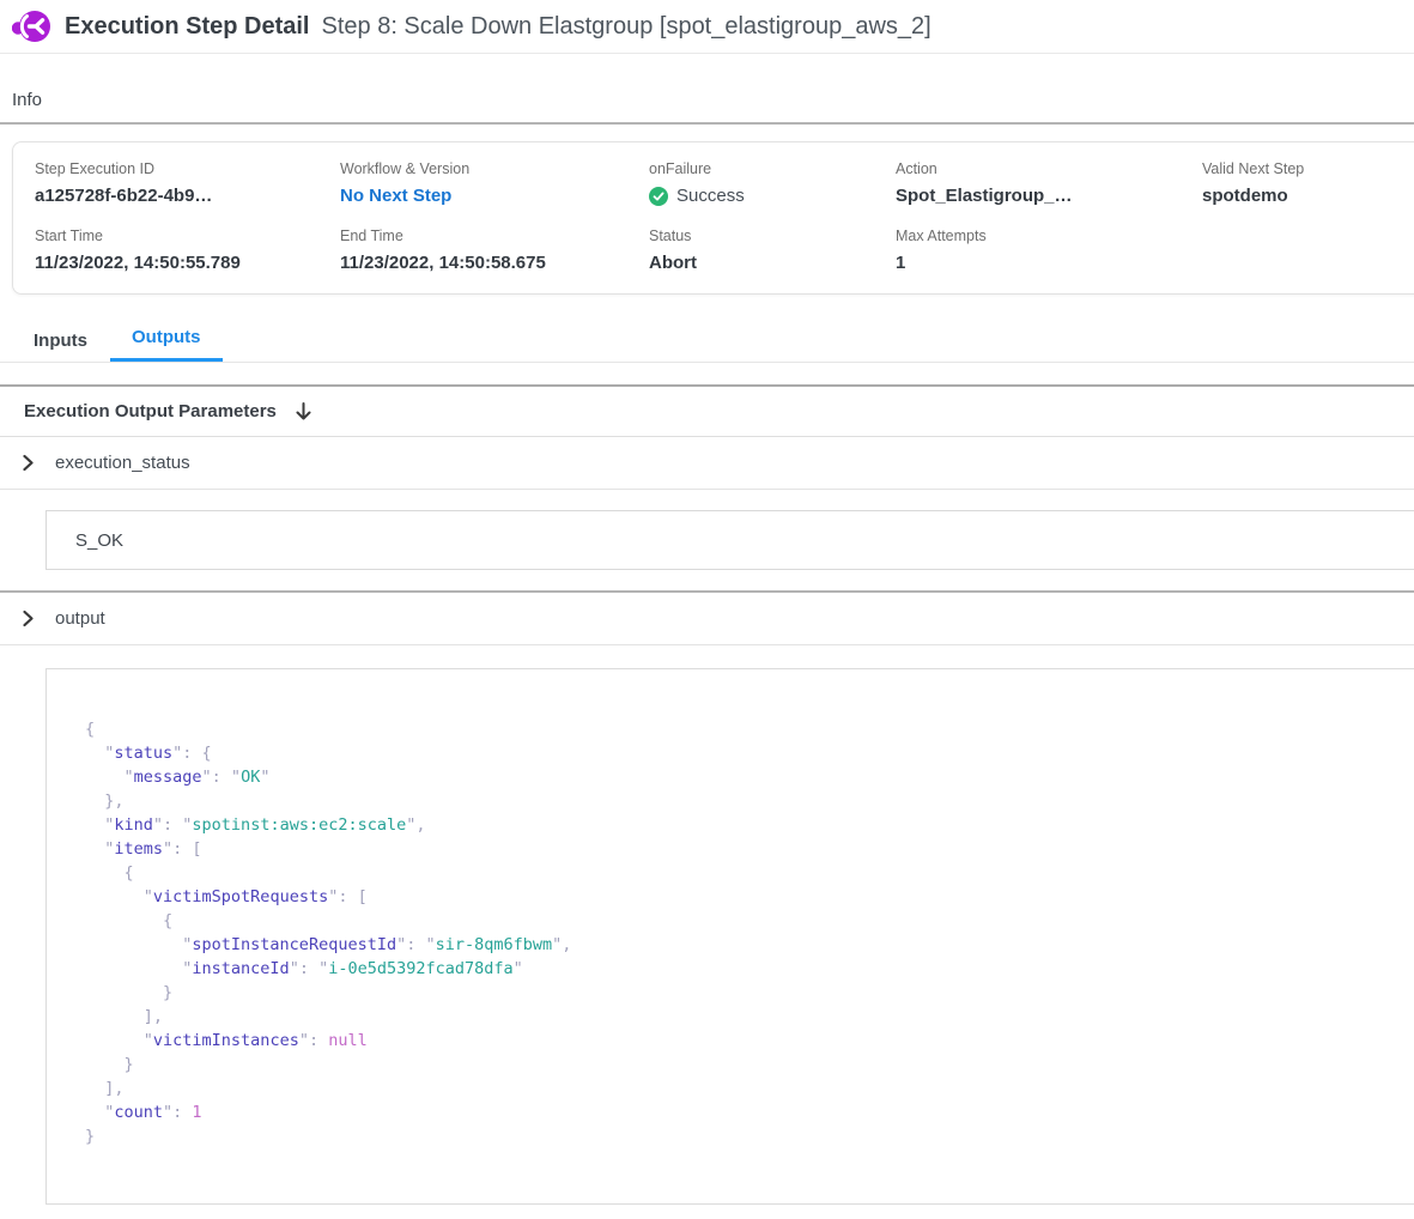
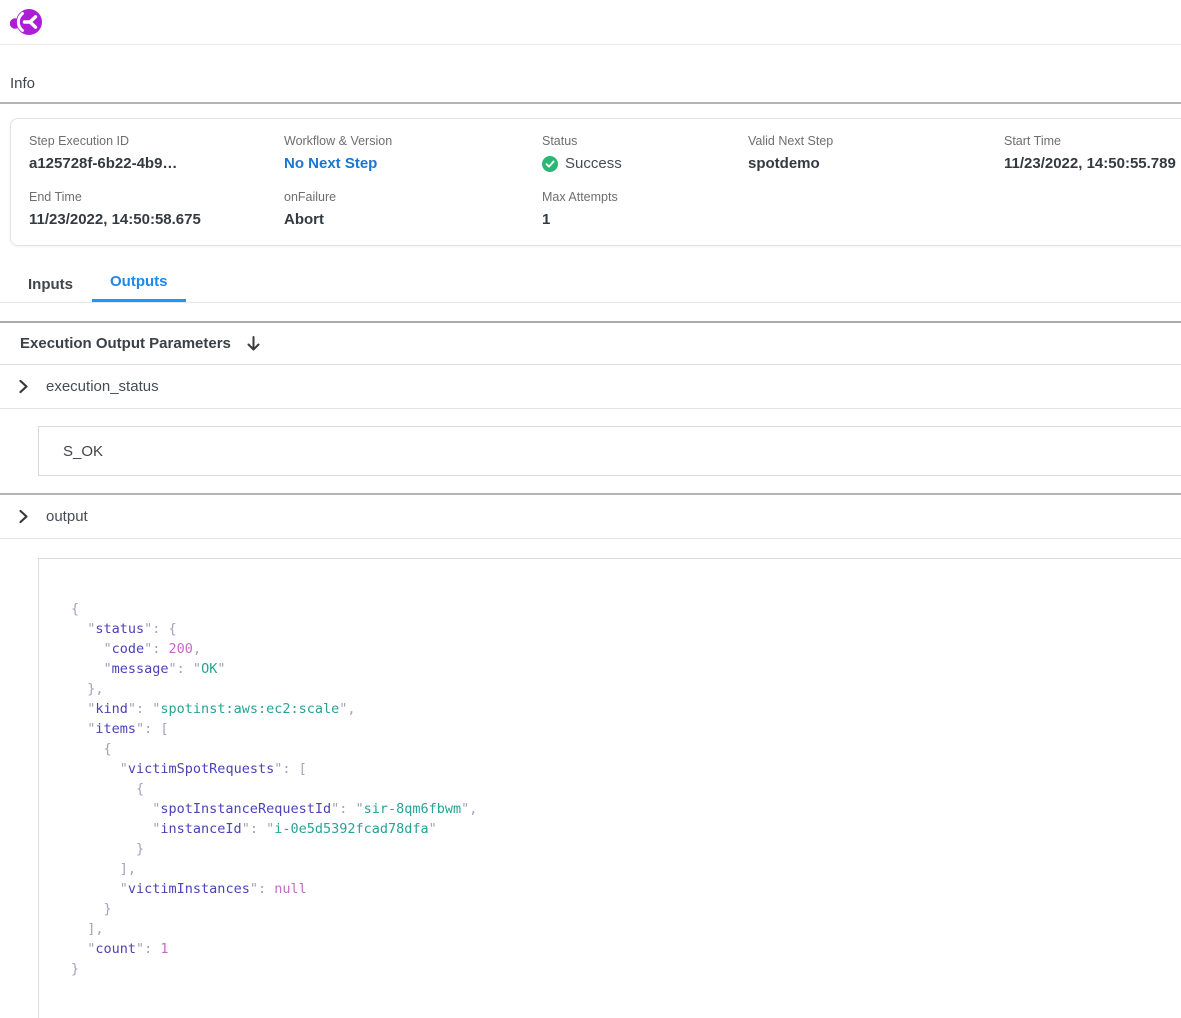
- Execution Step Detail
- Step 8: Scale Down Elastgroup [spot_elastigroup_aws_2]
  Info
  Step Execution ID
  a125728f-6b22-4b9…
  Workflow & Version
  No Next Step
- onFailure
+ Status
  Success
- Action
- Spot_Elastigroup_…
  Valid Next Step
  spotdemo
  Start Time
  11/23/2022, 14:50:55.789
  End Time
  11/23/2022, 14:50:58.675
- Status
+ onFailure
  Abort
  Max Attempts
  1
  Inputs
  Outputs
  Execution Output Parameters
  execution_status
  S_OK
  output
  {
  "status": {
+ "code": 200,
  "message": "OK"
  },
  "kind": "spotinst:aws:ec2:scale",
  "items": [
  {
  "victimSpotRequests": [
  {
  "spotInstanceRequestId": "sir-8qm6fbwm",
  "instanceId": "i-0e5d5392fcad78dfa"
  }
  ],
  "victimInstances": null
  }
  ],
  "count": 1
  }
